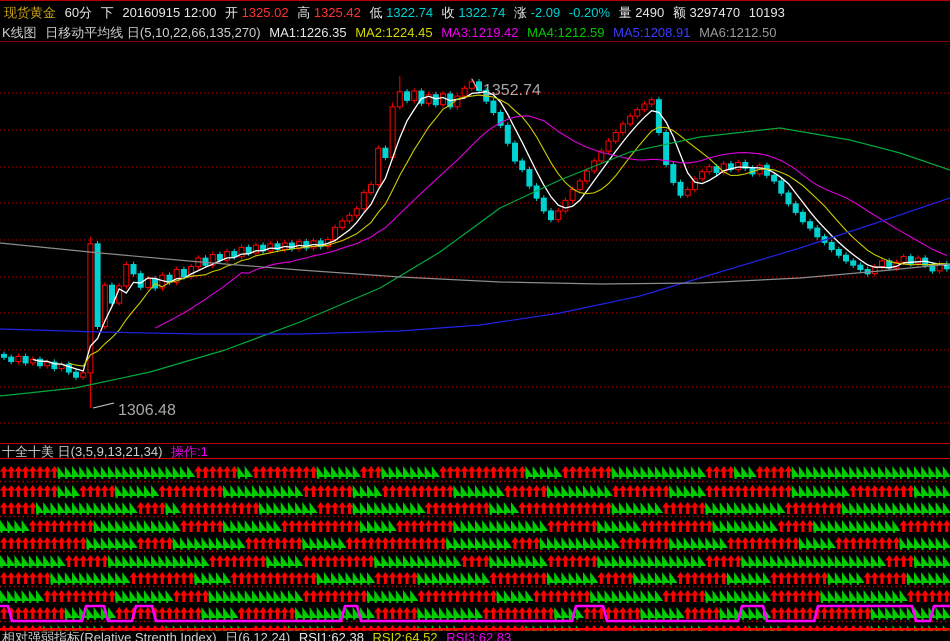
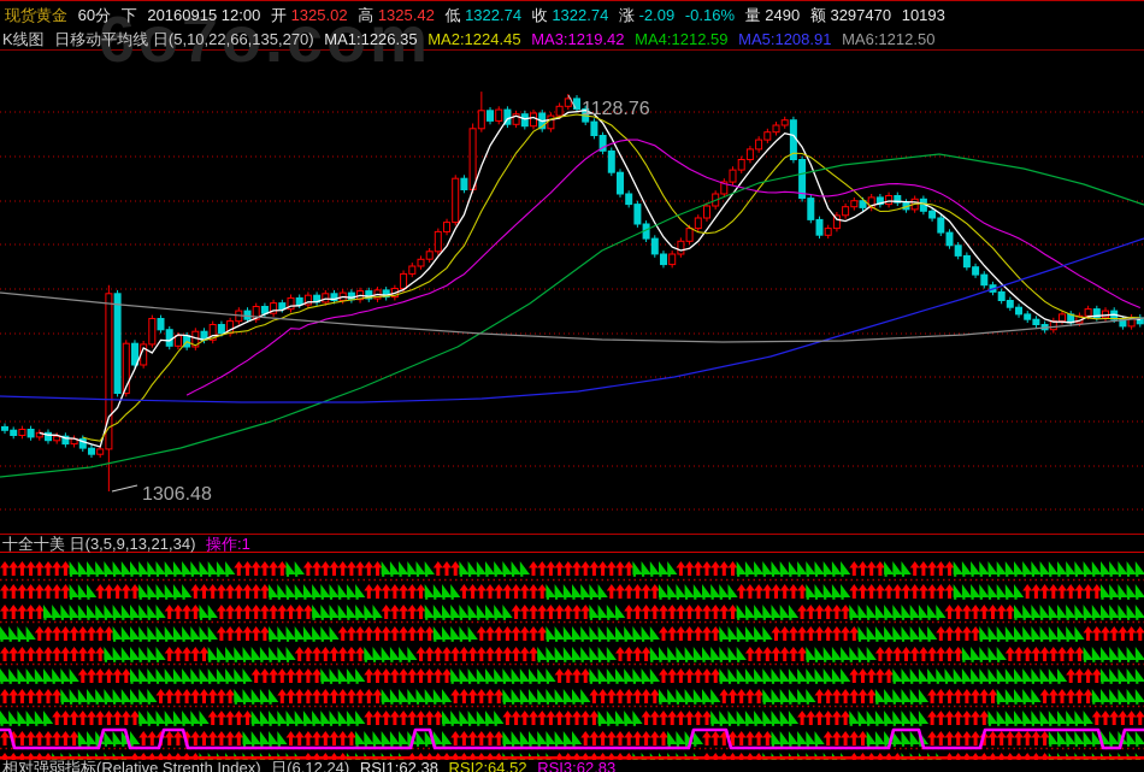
+ 6o7o.com
- 现货黄金 60分 下 20160915 12:00 开 1325.02 高 1325.42 低 1322.74 收 1322.74 涨 -2.09 -0.20% 量 2490 额 3297470 10193
+ 现货黄金 60分 下 20160915 12:00 开 1325.02 高 1325.42 低 1322.74 收 1322.74 涨 -2.09 -0.16% 量 2490 额 3297470 10193
  K线图 日移动平均线 日(5,10,22,66,135,270) MA1:1226.35 MA2:1224.45 MA3:1219.42 MA4:1212.59 MA5:1208.91 MA6:1212.50
- 1352.74
+ 1128.76
  1306.48
  十全十美 日(3,5,9,13,21,34) 操作:1
  相对强弱指标(Relative Strenth Index) 日(6,12,24) RSI1:62.38 RSI2:64.52 RSI3:62.83
